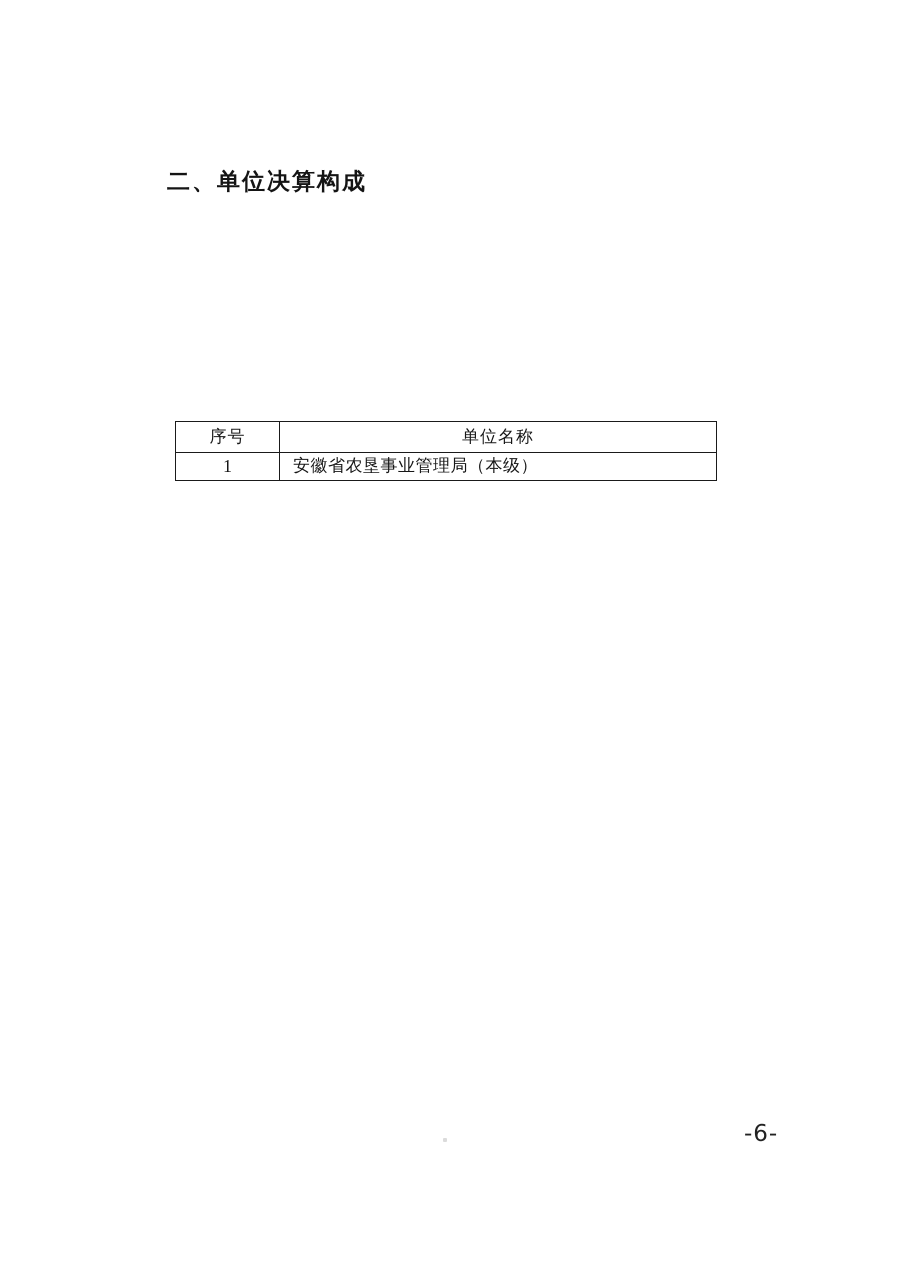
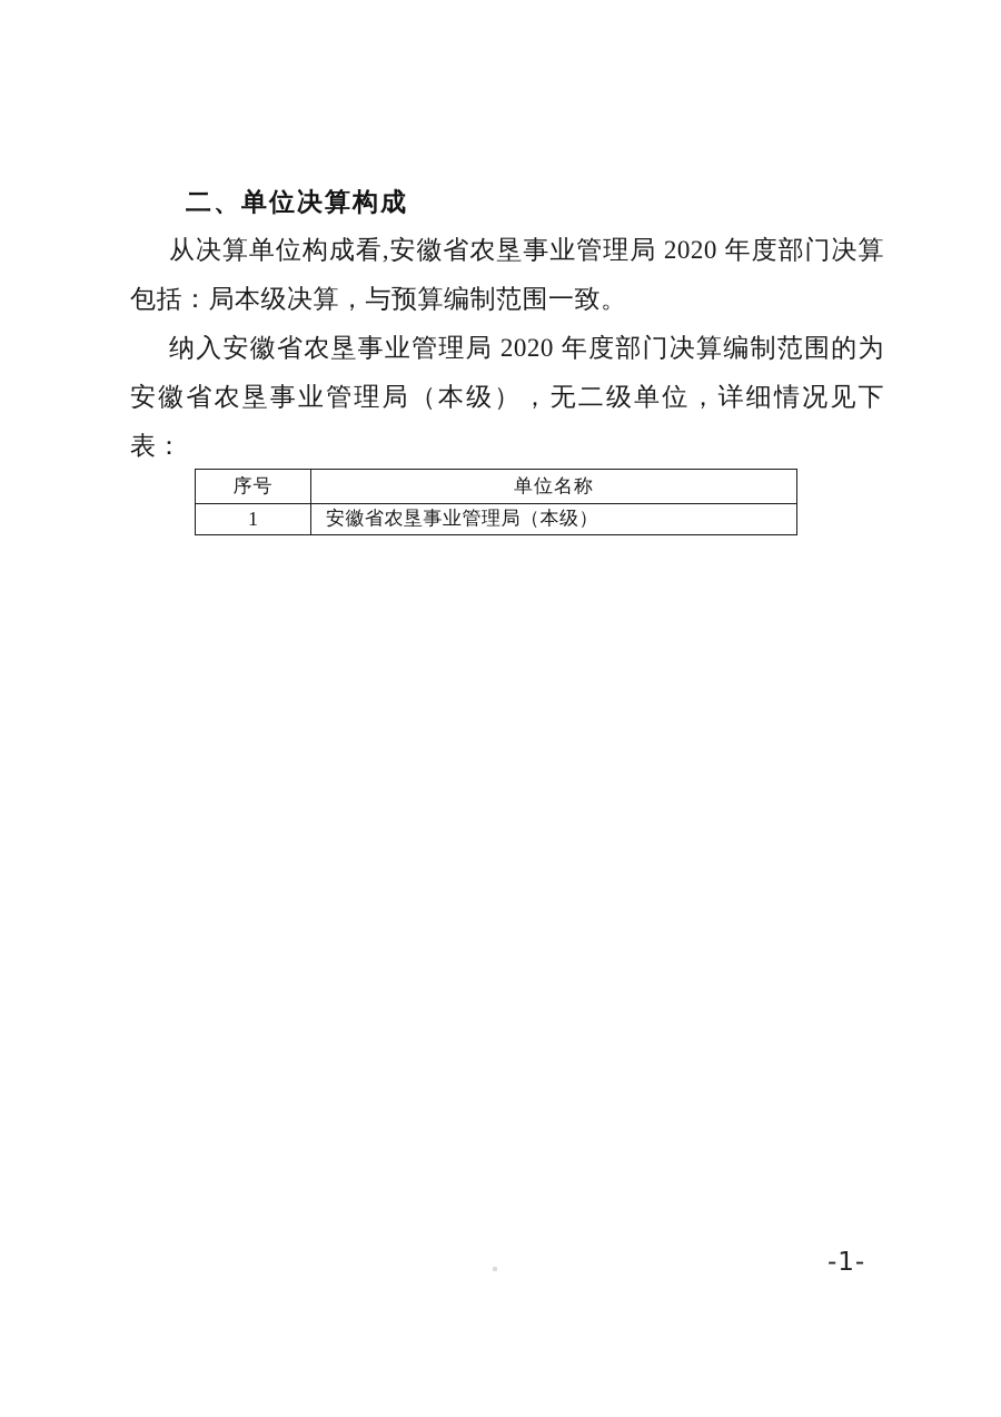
  二、单位决算构成
+ 从决算单位构成看,安徽省农垦事业管理局 2020 年度部门决算包括：局本级决算，与预算编制范围一致。
+ 纳入安徽省农垦事业管理局 2020 年度部门决算编制范围的为安徽省农垦事业管理局（本级），无二级单位，详细情况见下表：
  序号	单位名称
  1	安徽省农垦事业管理局（本级）
- -6-
+ -1-
